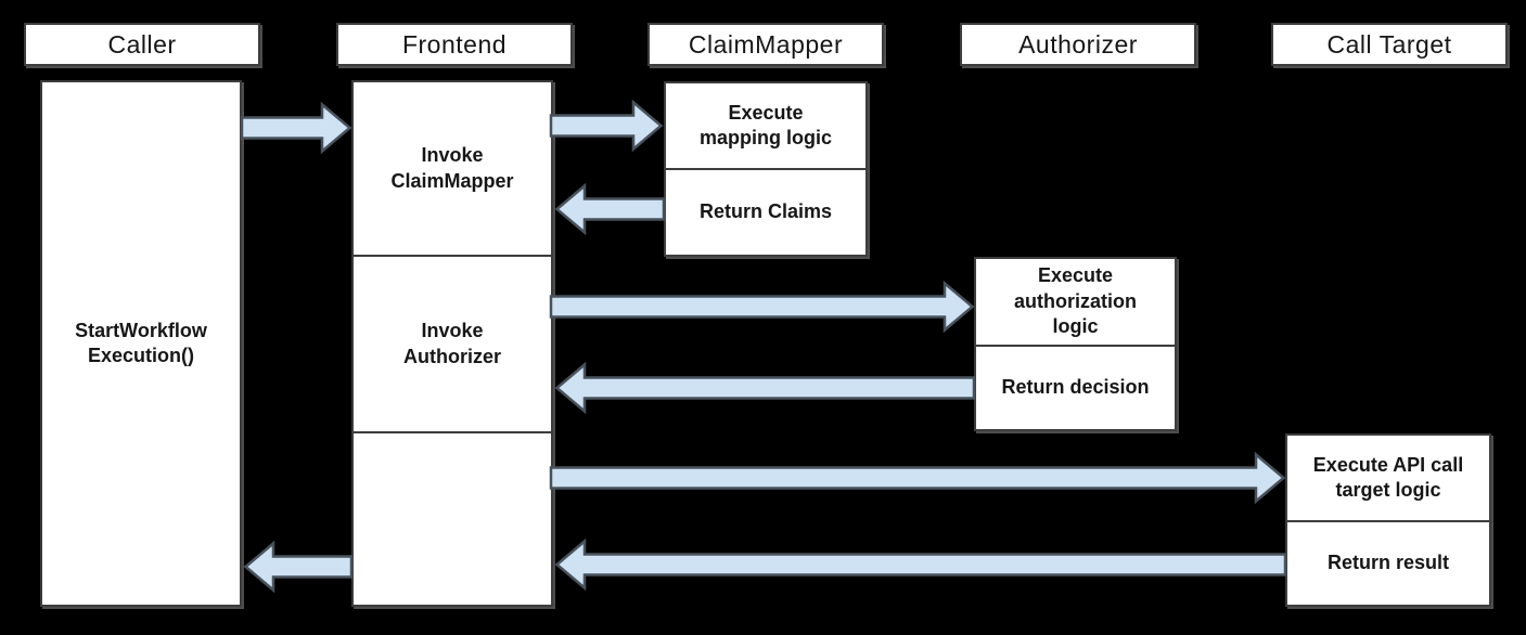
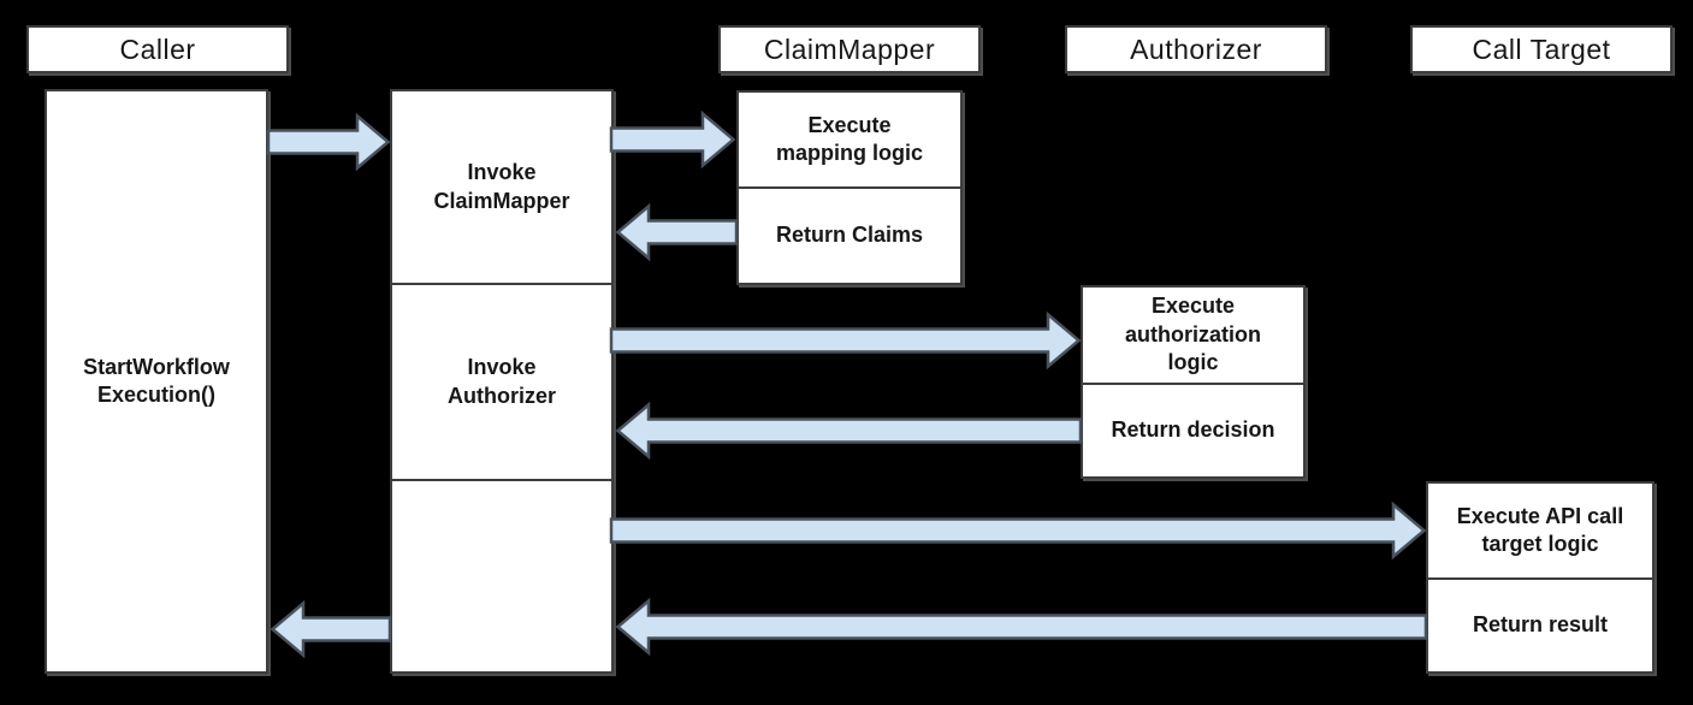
  Caller
- Frontend
  ClaimMapper
  Authorizer
  Call Target
  StartWorkflow
  Execution()
  Invoke
  ClaimMapper
  Invoke
  Authorizer
  Execute
  mapping logic
  Return Claims
  Execute
  authorization
  logic
  Return decision
  Execute API call
  target logic
  Return result
